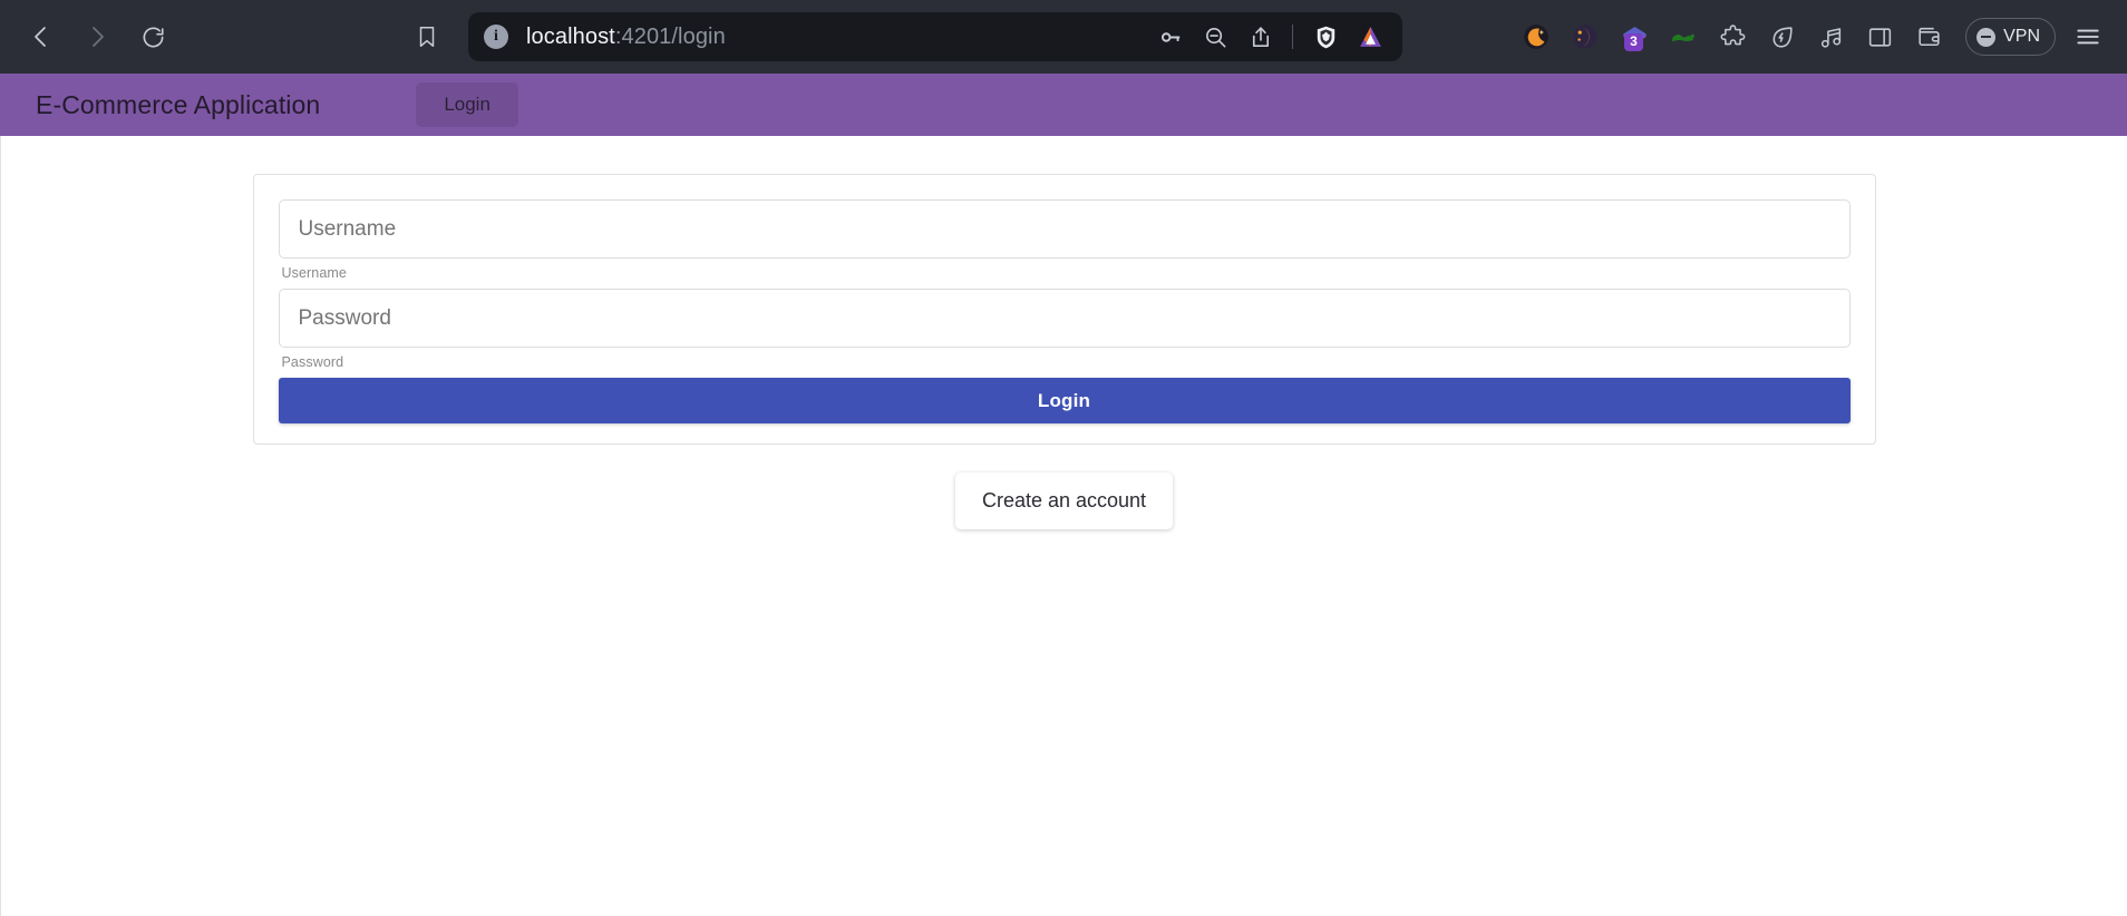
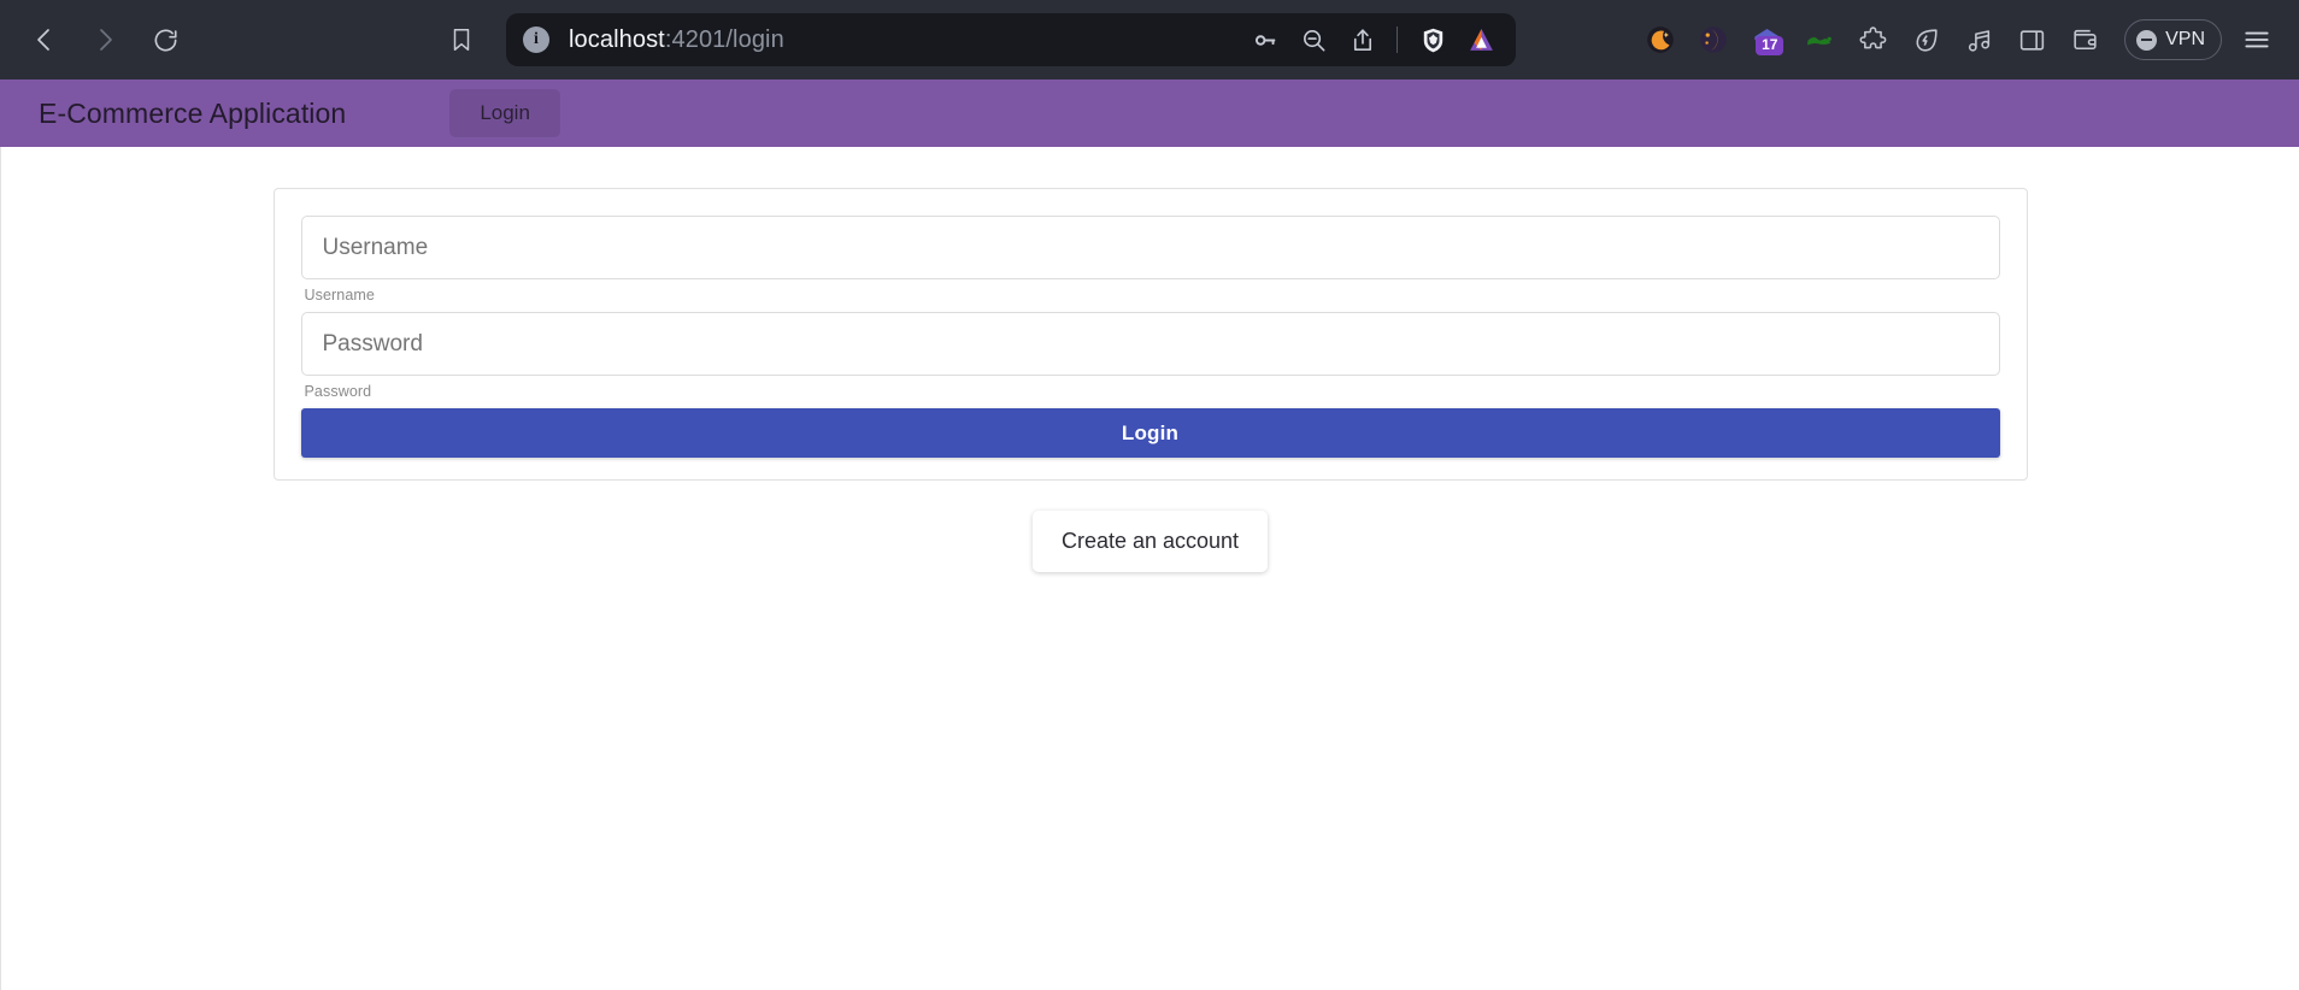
  i
  localhost:4201/login
- 3
+ 17
  VPN
  E-Commerce Application
  Login
  Username
  Username
  Password
  Password
  Login
  Create an account
